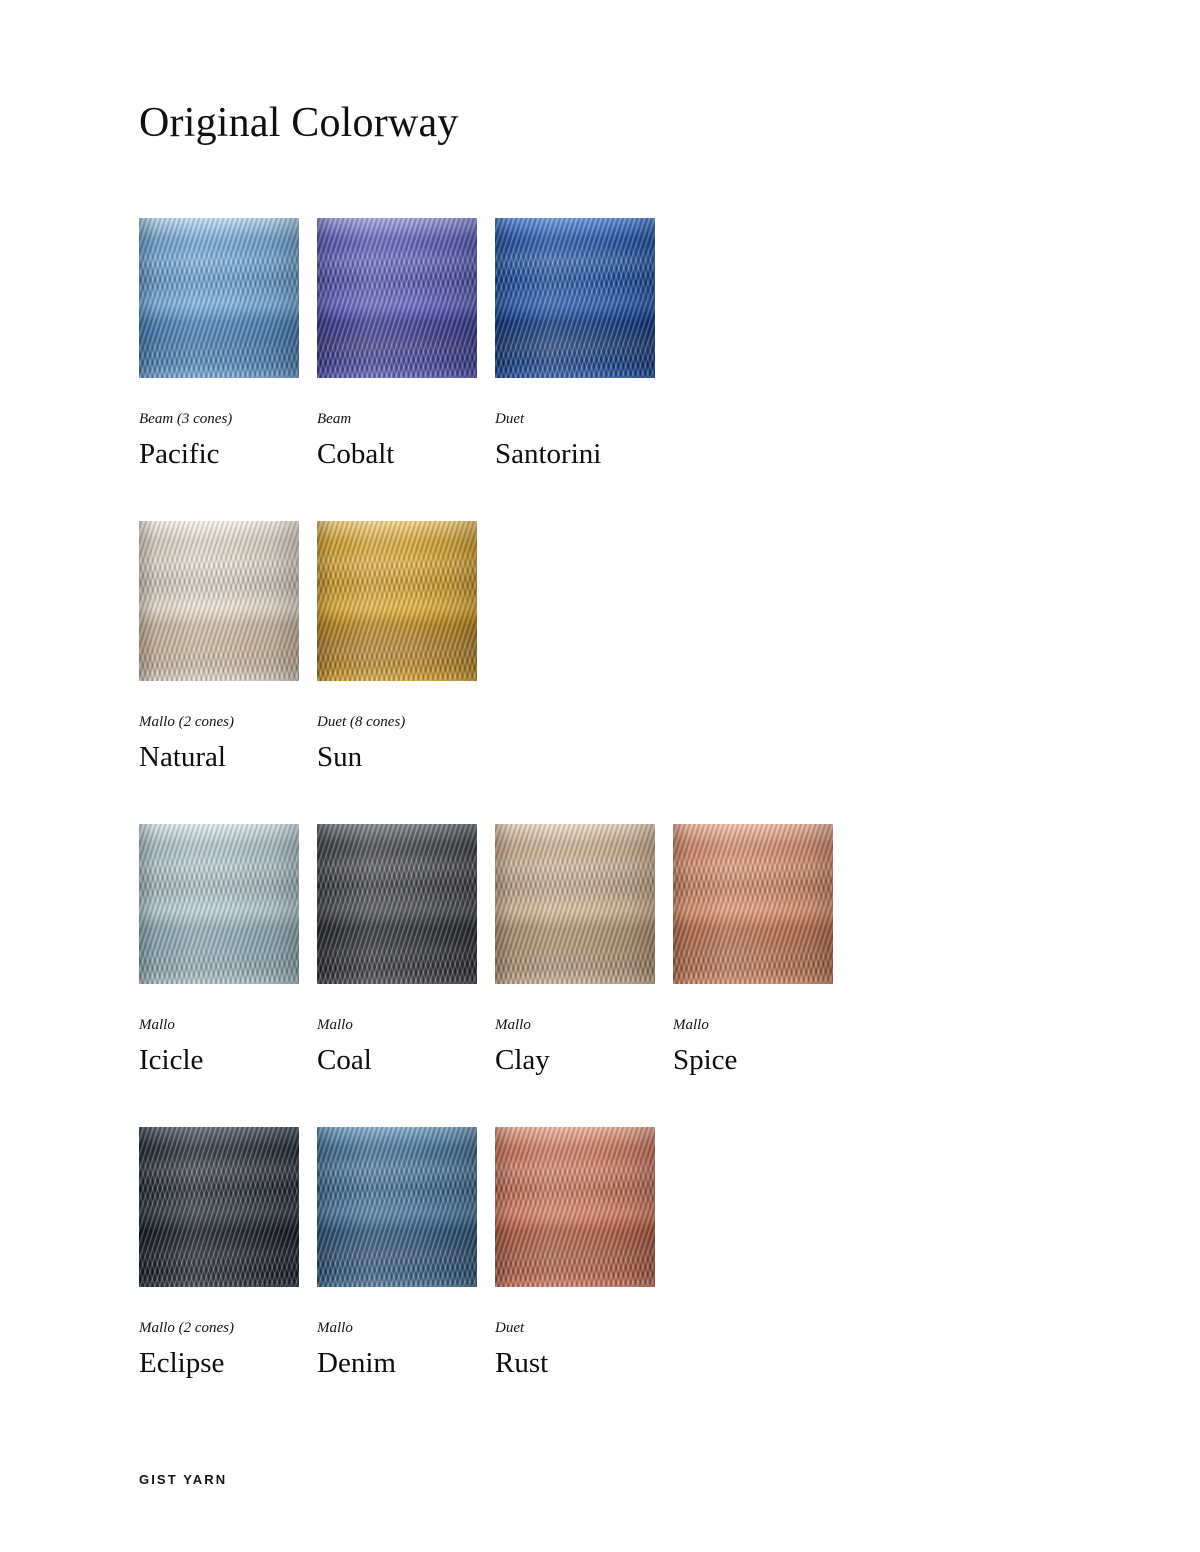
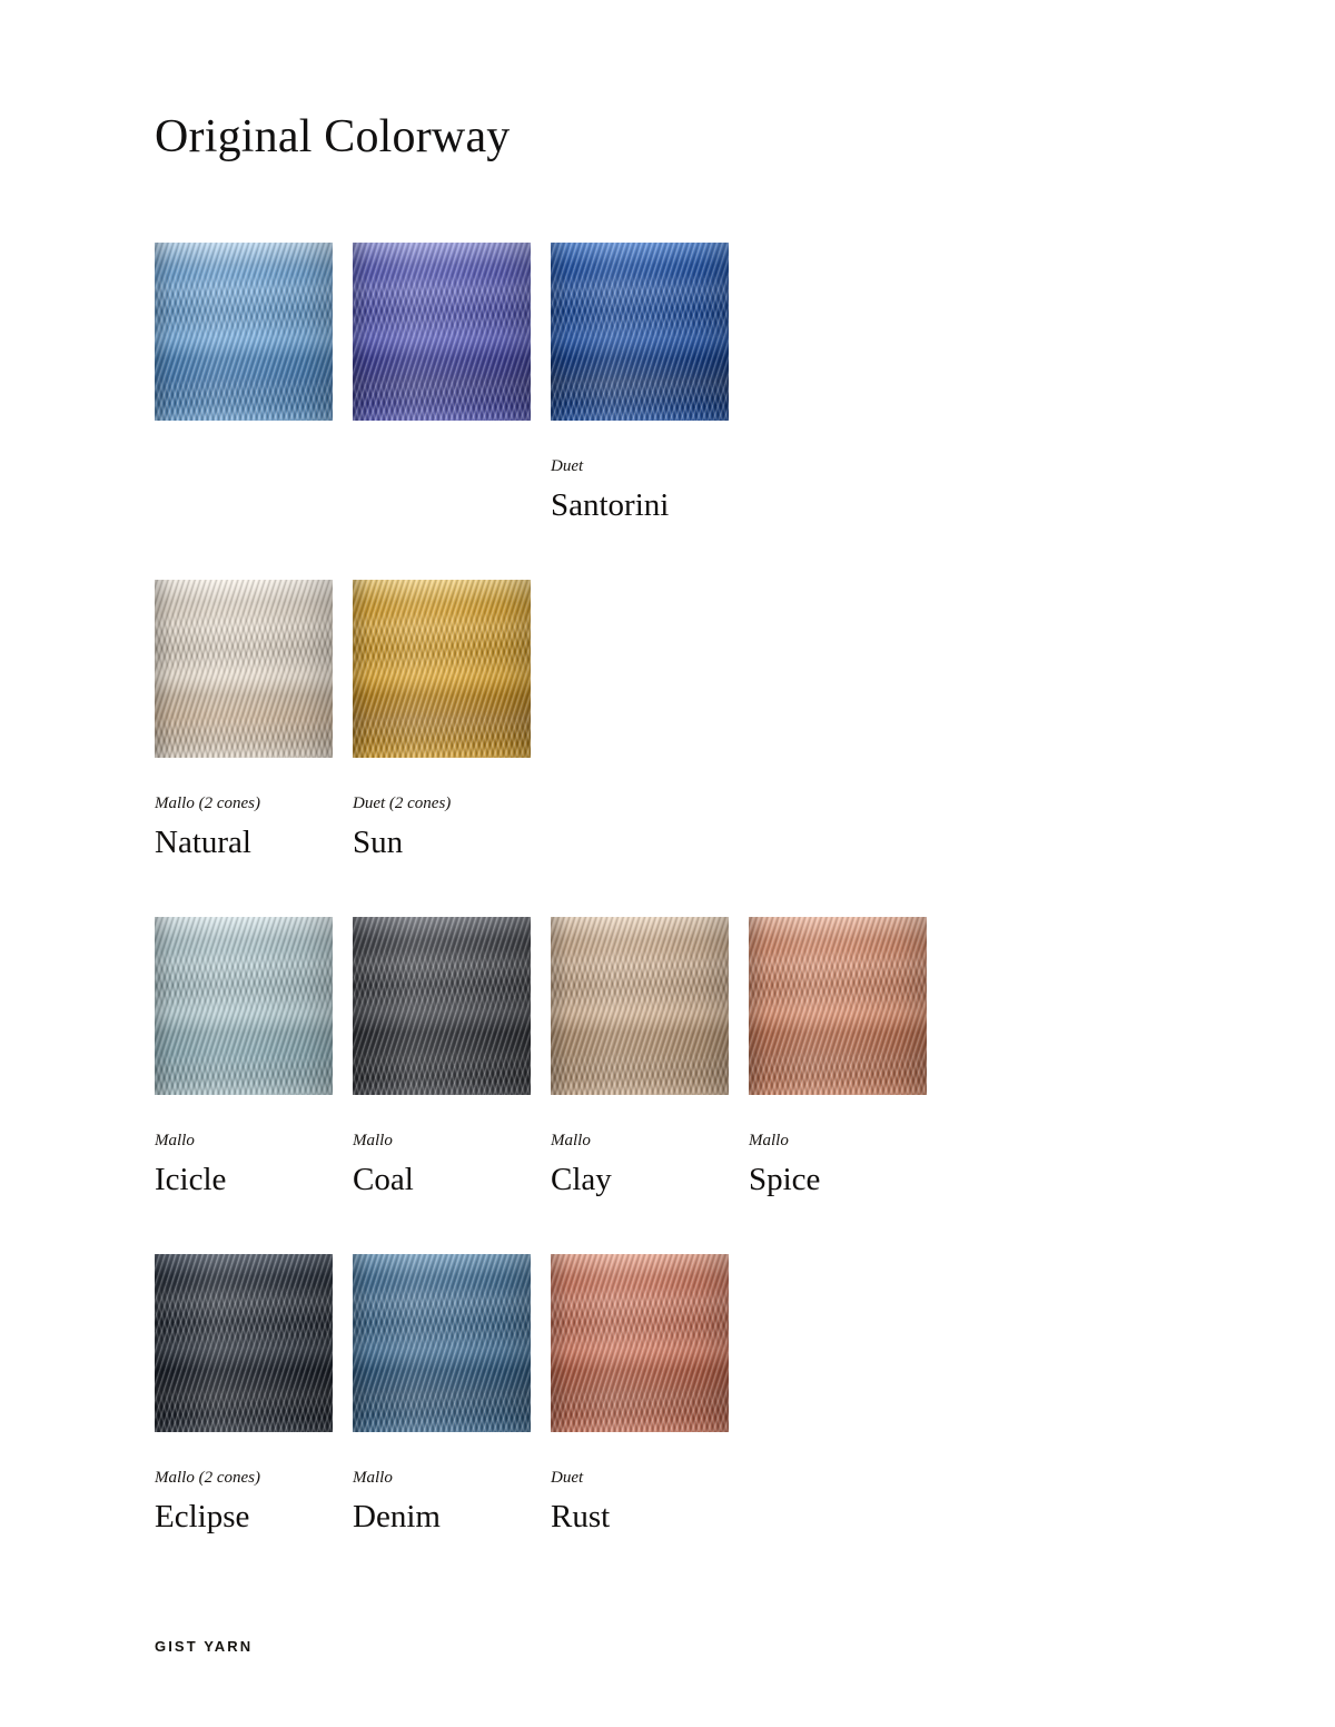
  Original Colorway
- Beam (3 cones)
- Pacific
- Beam
- Cobalt
  Duet
  Santorini
  Mallo (2 cones)
  Natural
- Duet (8 cones)
+ Duet (2 cones)
  Sun
  Mallo
  Icicle
  Mallo
  Coal
  Mallo
  Clay
  Mallo
  Spice
  Mallo (2 cones)
  Eclipse
  Mallo
  Denim
  Duet
  Rust
  GIST YARN
